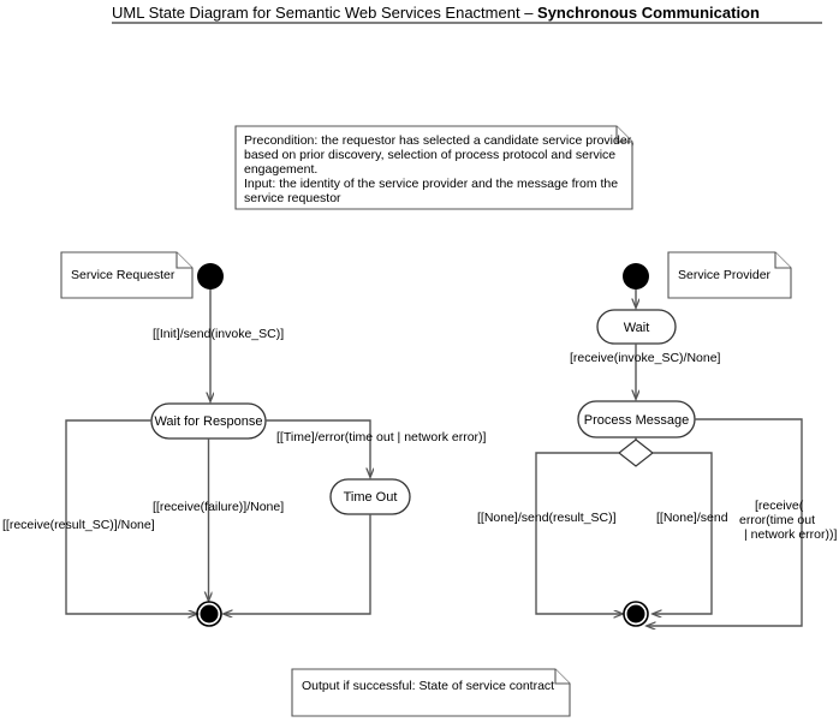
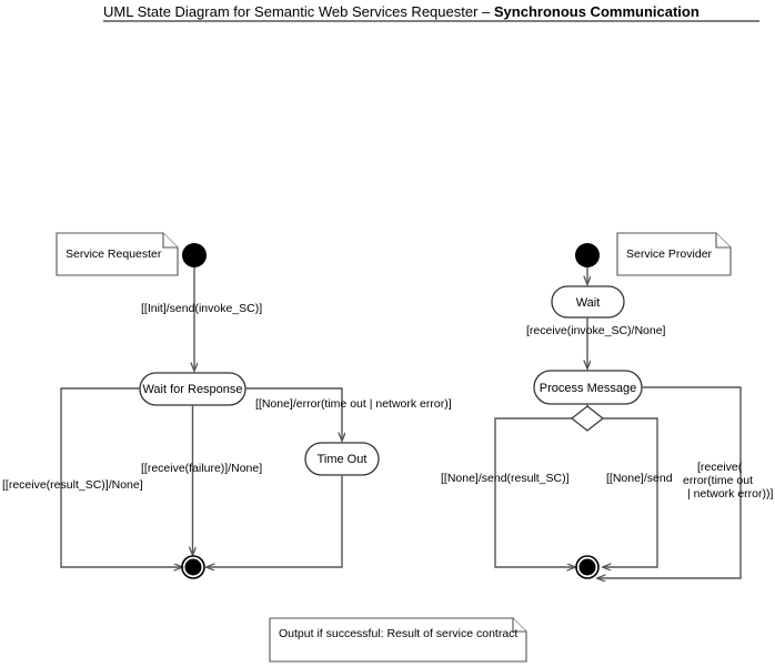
- UML State Diagram for Semantic Web Services Enactment – Synchronous Communication
+ UML State Diagram for Semantic Web Services Requester – Synchronous Communication
- Precondition: the requestor has selected a candidate service provider,
- based on prior discovery, selection of process protocol and service
- engagement.
- Input: the identity of the service provider and the message from the
- service requestor
  Service Requester
  [[Init]/send(invoke_SC)]
  Wait for Response
  [[receive(result_SC)]/None]
  [[receive(failure)]/None]
- [[Time]/error(time out | network error)]
+ [[None]/error(time out | network error)]
  Time Out
  Service Provider
  Wait
  [receive(invoke_SC)/None]
  Process Message
  [[None]/send(result_SC)]
  [[None]/send
  [receive(
  error(time out
  | network error))]
- Output if successful: State of service contract
+ Output if successful: Result of service contract
